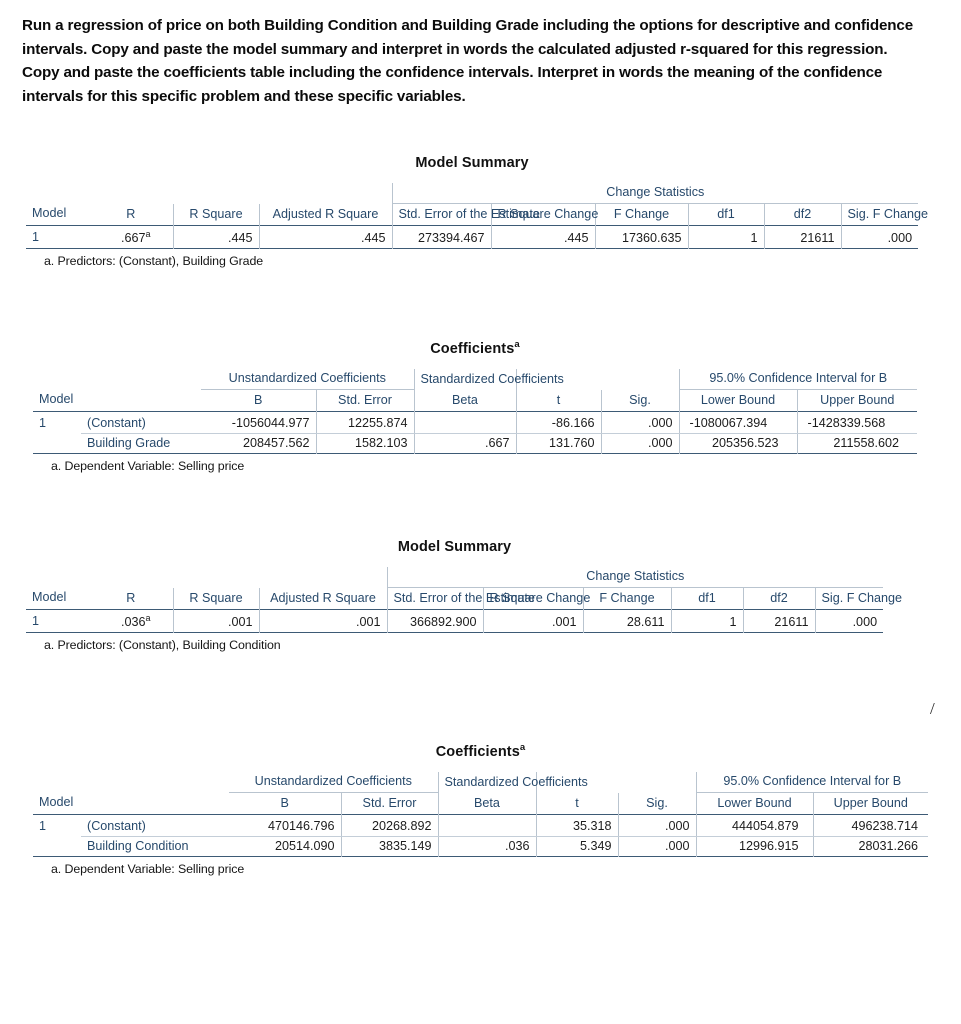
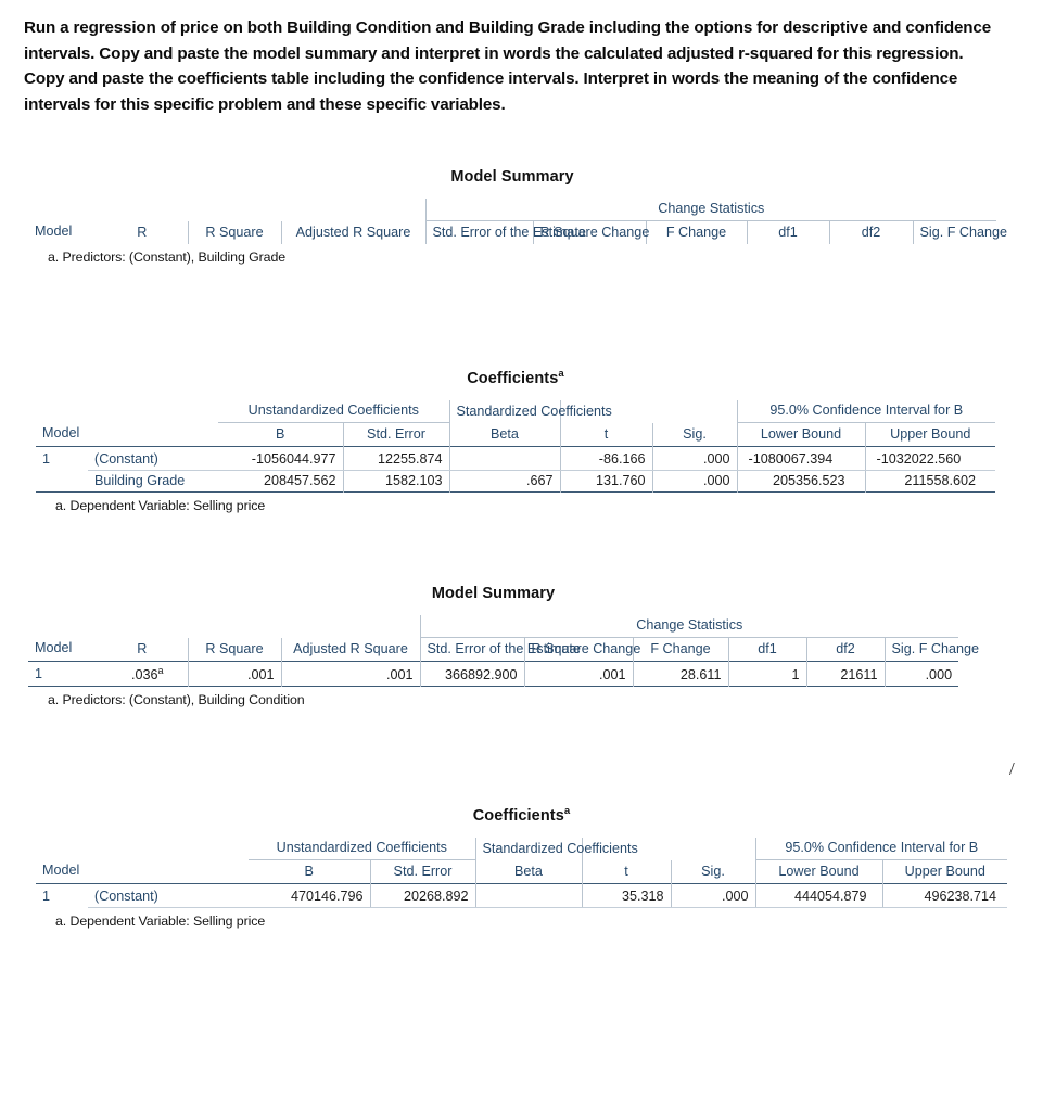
  Run a regression of price on both Building Condition and Building Grade including the options for descriptive and confidence intervals. Copy and paste the model summary and interpret in words the calculated adjusted r-squared for this regression. Copy and paste the coefficients table including the confidence intervals. Interpret in words the meaning of the confidence intervals for this specific problem and these specific variables.
  Model Summary
  	Change Statistics
  Model	R	R Square	Adjusted R Square	Std. Error of the E	R Square Change	F Change	df1	df2	Sig. F Change
- 1	.667a	.445	.445	273394.467	.445	17360.635	1	21611	.000
  a. Predictors: (Constant), Building Grade
  Coefficientsa
  	Unstandardized Coefficients	Standardized Coefficients		95.0% Confidence Interval for B
  Model		B	Std. Error	Beta	t	Sig.	Lower Bound	Upper Bound
- 1	(Constant)	-1056044.977	12255.874		-86.166	.000	-1080067.394	-1428339.568
+ 1	(Constant)	-1056044.977	12255.874		-86.166	.000	-1080067.394	-1032022.560
  	Building Grade	208457.562	1582.103	.667	131.760	.000	205356.523	211558.602
  a. Dependent Variable: Selling price
  Model Summary
  	Change Statistics
  Model	R	R Square	Adjusted R Square	Std. Error of the	R Square Change	F Change	df1	df2	Sig. F Change
  1	.036a	.001	.001	366892.900	.001	28.611	1	21611	.000
  a. Predictors: (Constant), Building Condition
  /
  Coefficientsa
  	Unstandardized Coefficients	Standardized Coefficients		95.0% Confidence Interval for B
  Model		B	Std. Error	Beta	t	Sig.	Lower Bound	Upper Bound
  1	(Constant)	470146.796	20268.892		35.318	.000	444054.879	496238.714
- 	Building Condition	20514.090	3835.149	.036	5.349	.000	12996.915	28031.266
  a. Dependent Variable: Selling price
